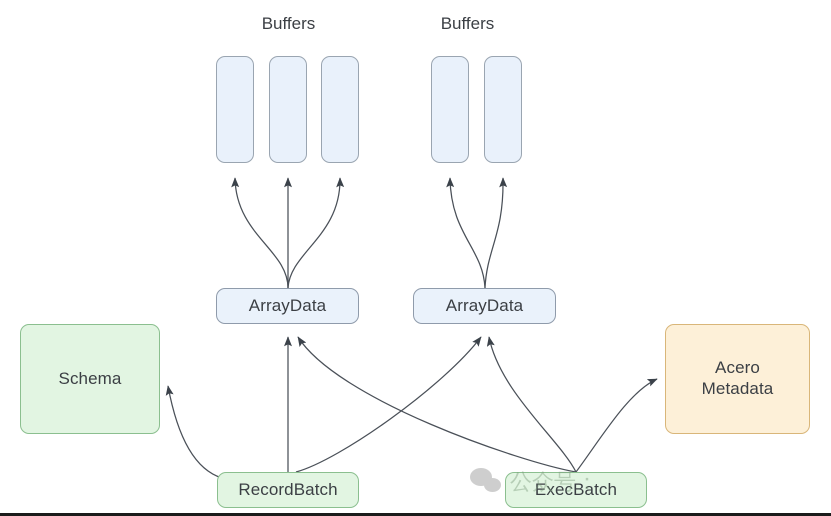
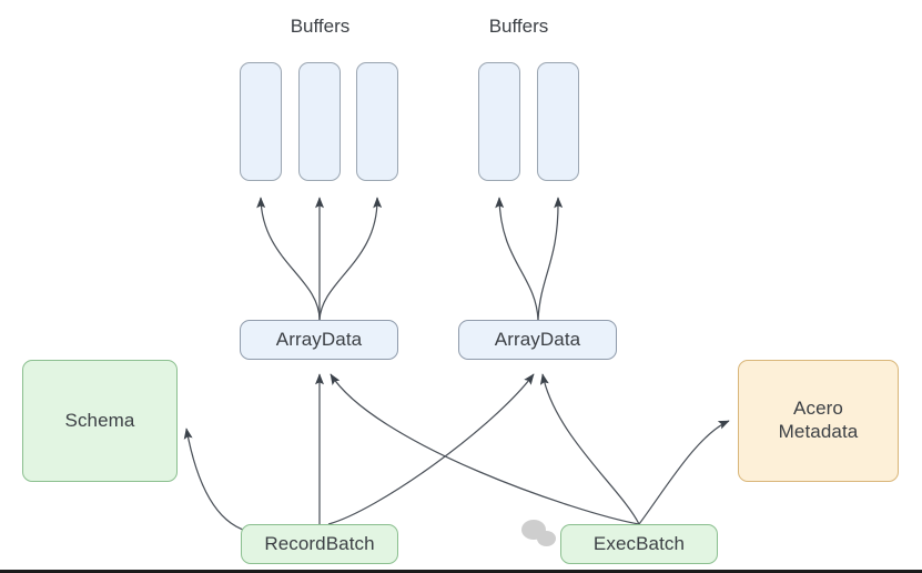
  Buffers
  Buffers
  ArrayData
  ArrayData
  Schema
  Acero
  Metadata
  RecordBatch
  ExecBatch
- 公众号：
